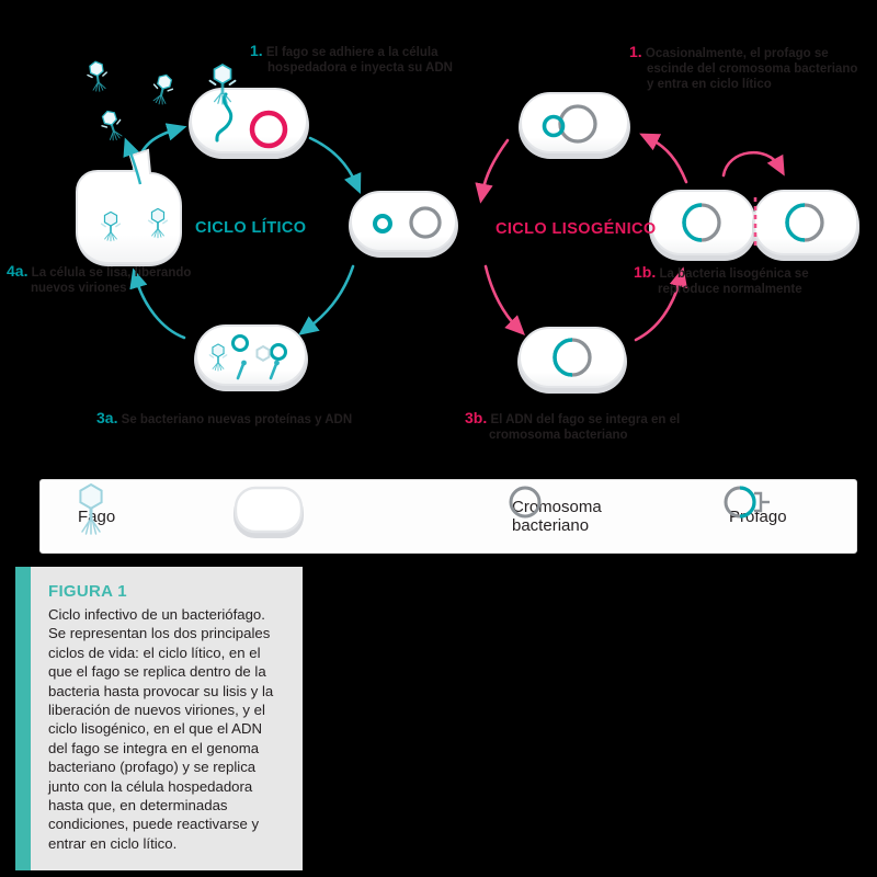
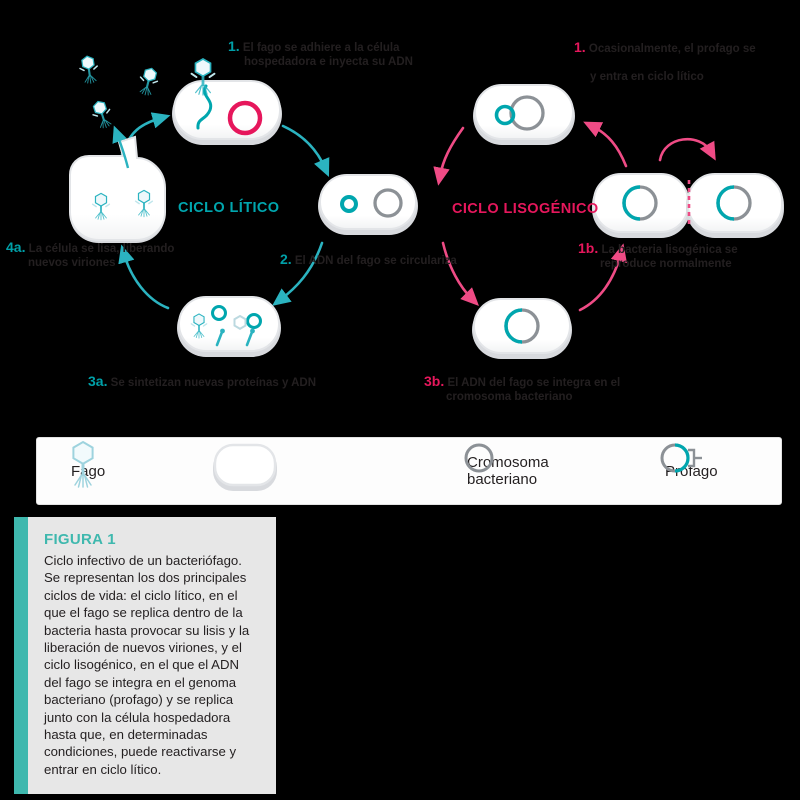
  CICLO LÍTICO
  CICLO LISOGÉNICO
  1. El fago se adhiere a la célula
  hospedadora e inyecta su ADN
+ 2. El ADN del fago se circulariza
- 3a. Se bacteriano nuevas proteínas y ADN
+ 3a. Se sintetizan nuevas proteínas y ADN
  4a. La célula se lisa, liberando
  nuevos viriones
  1. Ocasionalmente, el profago se
- escinde del cromosoma bacteriano
  y entra en ciclo lítico
  3b. El ADN del fago se integra en el
  cromosoma bacteriano
  1b. La bacteria lisogénica se
  reproduce normalmente
  Fgo
  Cromosoma
  bacteriano
  ofago
  FIGURA 1
  Ciclo infectivo de un bacteriófago. Se representan los dos principales ciclos de vida: el ciclo lítico, en el que el fago se replica dentro de la bacteria hasta provocar su lisis y la liberación de nuevos viriones, y el ciclo lisogénico, en el que el ADN del fago se integra en el genoma bacteriano (profago) y se replica junto con la célula hospedadora hasta que, en determinadas condiciones, puede reactivarse y entrar en ciclo lítico.
